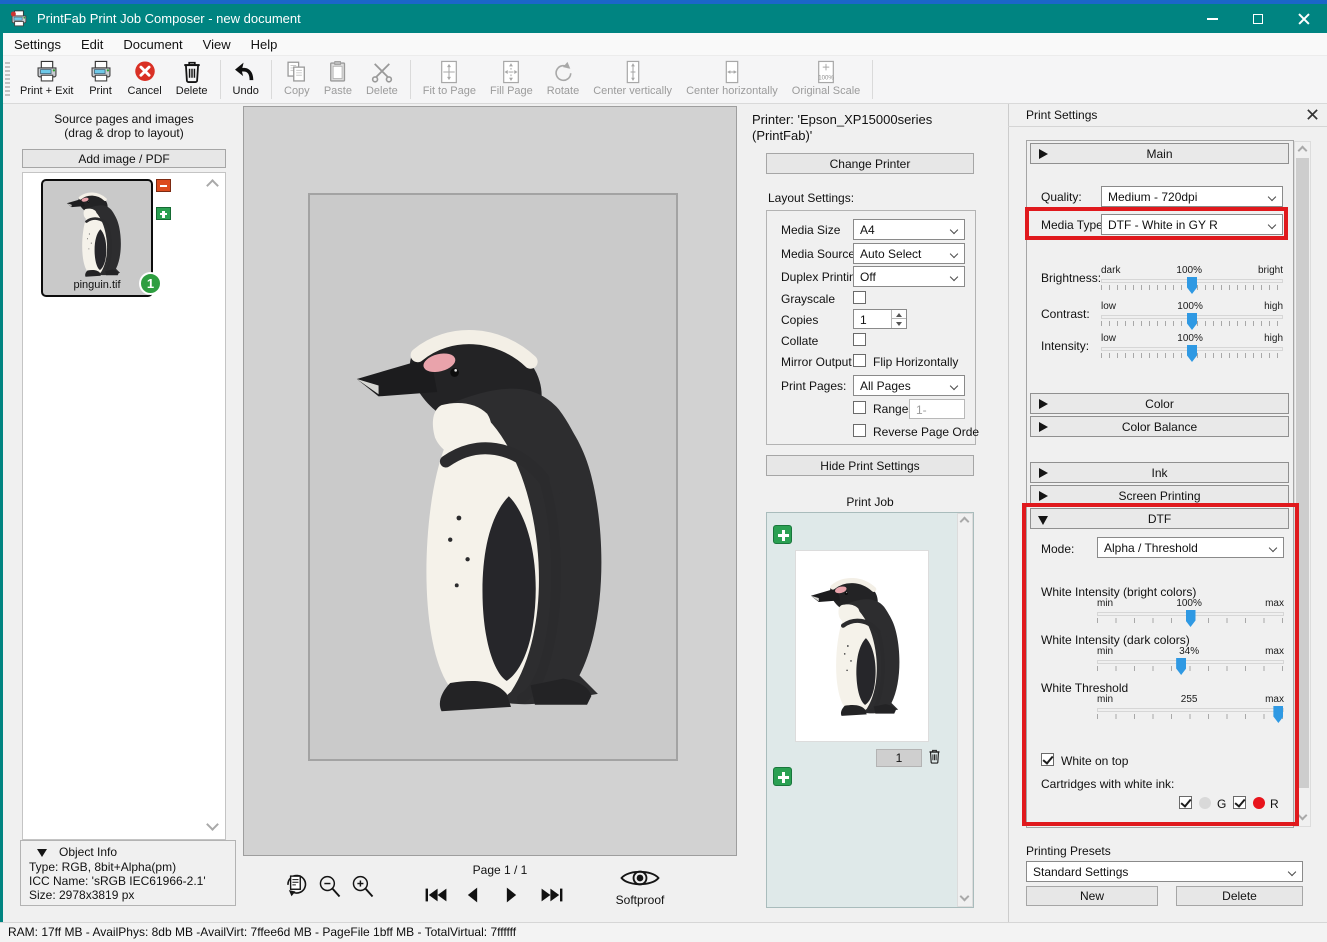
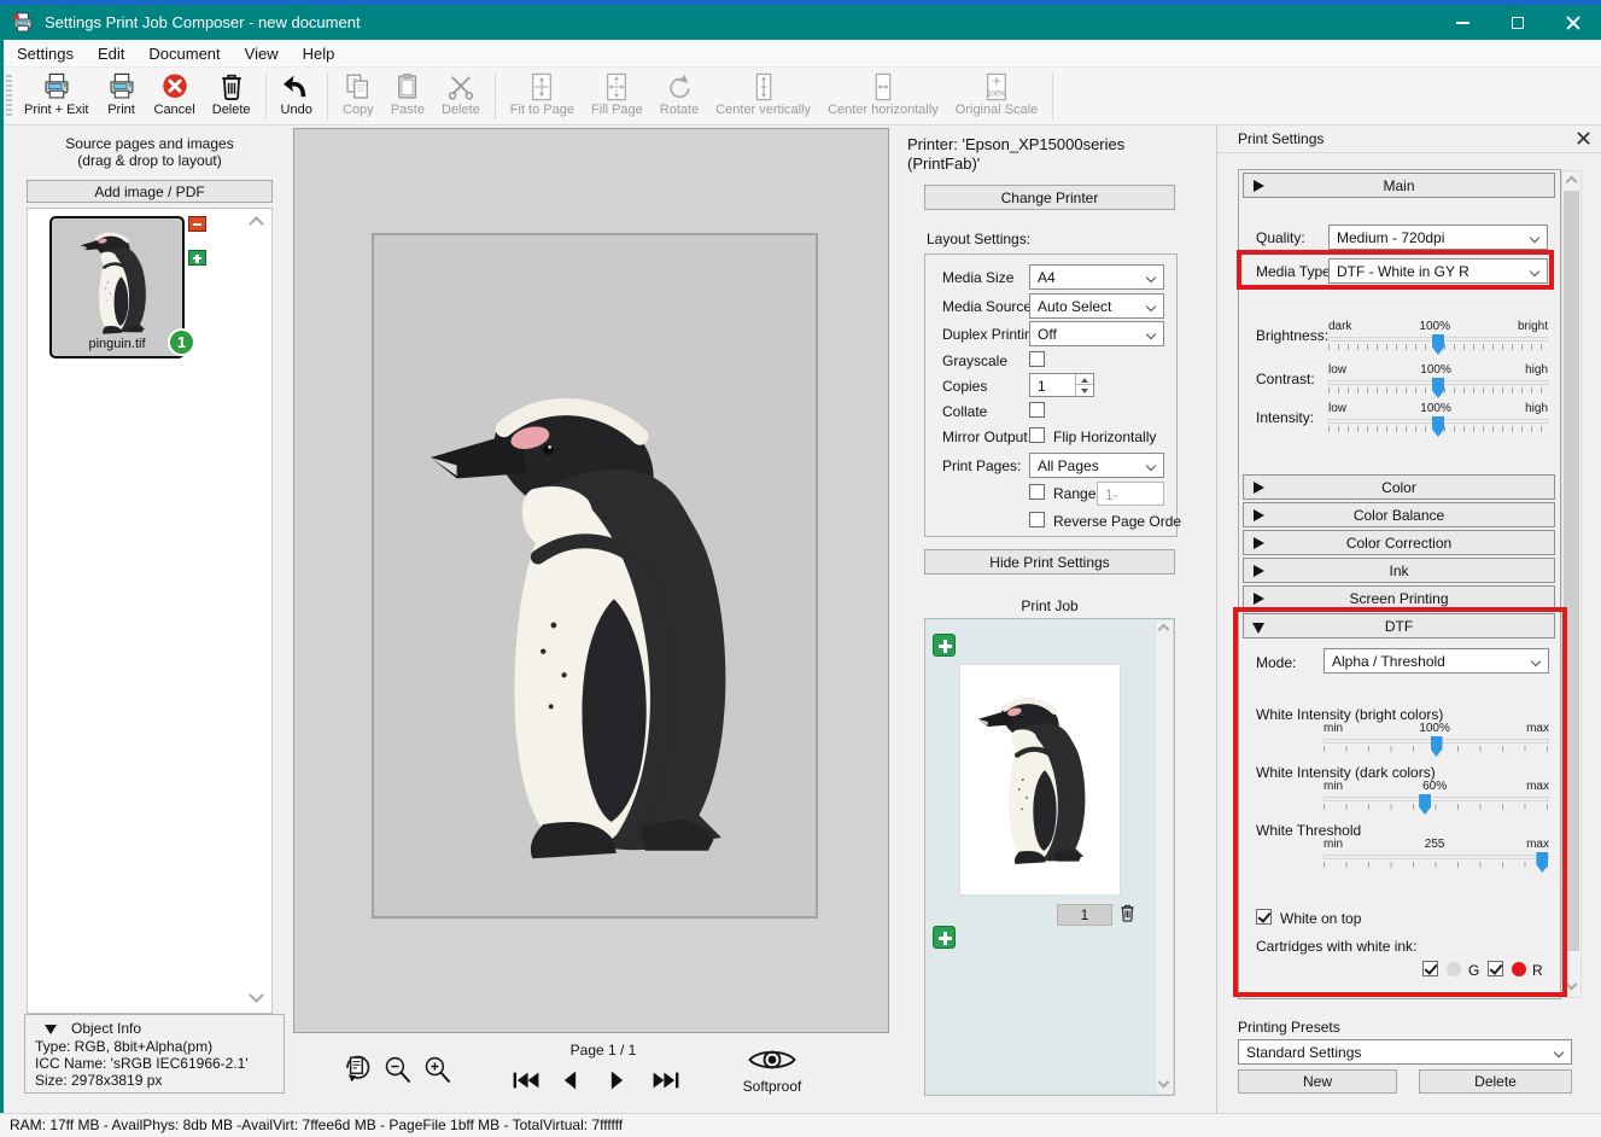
- PrintFab Print Job Composer - new document
+ Settings Print Job Composer - new document
  Settings
  Edit
  Document
  View
  Help
  Print + Exit
  Print
  Cancel
  Delete
  Undo
  Copy
  Paste
  Delete
  Fit to Page
  Fill Page
  Rotate
  Center vertically
  Center horizontally
  Original Scale
  Source pages and images
  (drag & drop to layout)
  Add image / PDF
  pinguin.tif
  1
  Object Info
  Type: RGB, 8bit+Alpha(pm)
  ICC Name: 'sRGB IEC61966-2.1'
  Size: 2978x3819 px
  Page 1 / 1
  Softproof
  Printer: 'Epson_XP15000series
  (PrintFab)'
  Change Printer
  Layout Settings:
  Media Size
  A4
  Media Source
  Auto Select
  Duplex Printi
  Off
  Grayscale
  Copies
  1
  Collate
  Mirror Output
  Flip Horizontally
  Print Pages:
  All Pages
  Range
  1-
  Reverse Page Orde
  Hide Print Settings
  Print Job
  1
  Print Settings
  Main
  Quality:
  Medium - 720dpi
  Media Type
  DTF - White in GY R
  Brightness:
  dark
  100%
  bright
  Contrast:
  low
  100%
  high
  Intensity:
  low
  100%
  high
  Color
  Color Balance
+ Color Correction
  Ink
  Screen Printing
  DTF
  Mode:
  Alpha / Threshold
  White Intensity (bright colors)
  min
  100%
  max
  White Intensity (dark colors)
  min
- 34%
+ 60%
  max
  White Threshold
  min
  255
  max
  White on top
  Cartridges with white ink:
  G
  R
  Printing Presets
  Standard Settings
  New
  Delete
  RAM: 17ff MB - AvailPhys: 8db MB -AvailVirt: 7ffee6d MB - PageFile 1bff MB - TotalVirtual: 7ffffff
